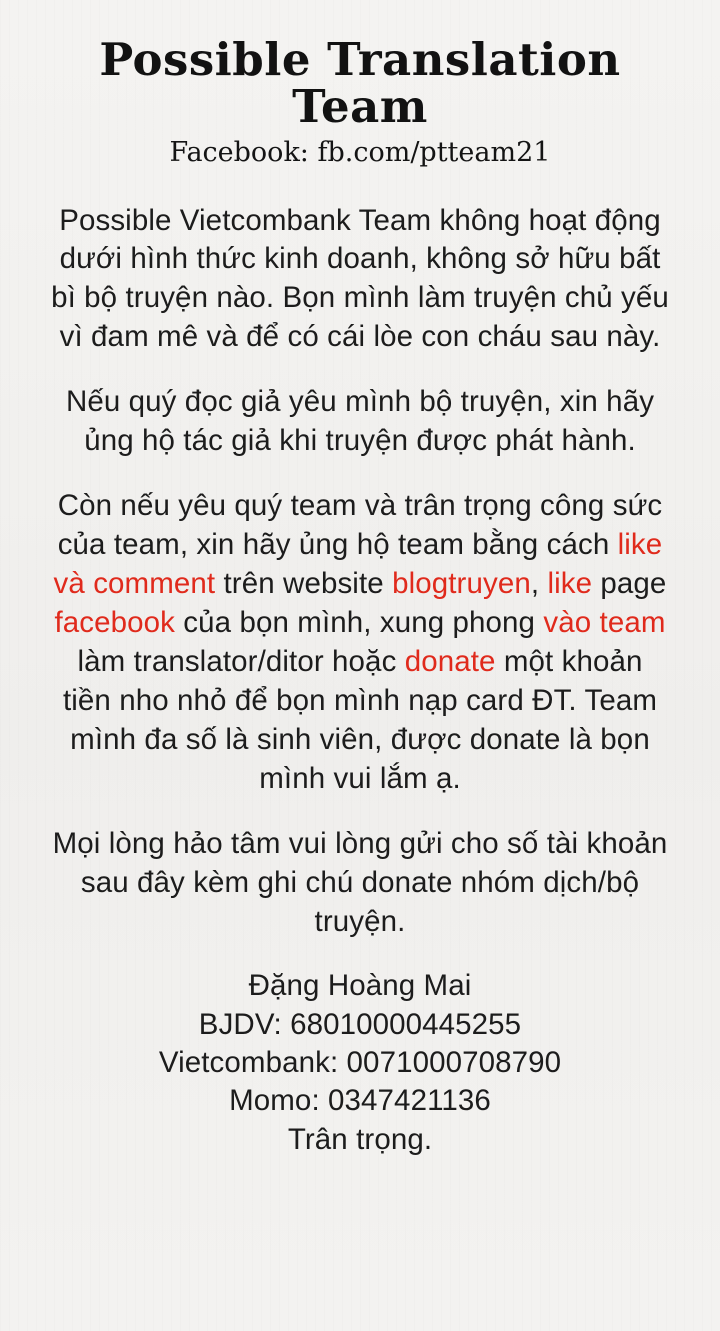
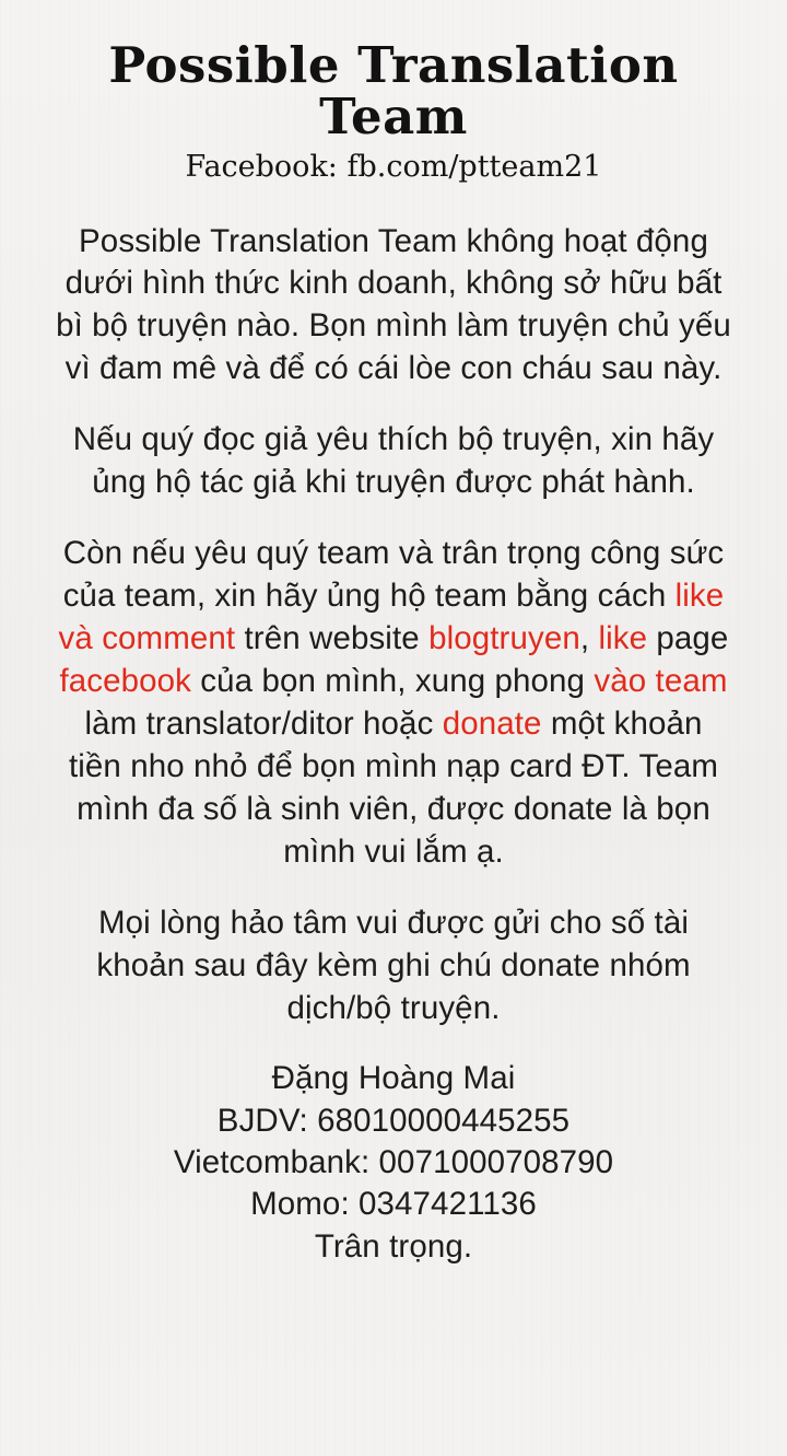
  Possible Translation Team
  Facebook: fb.com/ptteam21
- Possible Vietcombank Team không hoạt động dưới hình thức kinh doanh, không sở hữu bất bì bộ truyện nào. Bọn mình làm truyện chủ yếu vì đam mê và để có cái lòe con cháu sau này.
+ Possible Translation Team không hoạt động dưới hình thức kinh doanh, không sở hữu bất bì bộ truyện nào. Bọn mình làm truyện chủ yếu vì đam mê và để có cái lòe con cháu sau này.
- Nếu quý đọc giả yêu mình bộ truyện, xin hãy ủng hộ tác giả khi truyện được phát hành.
+ Nếu quý đọc giả yêu thích bộ truyện, xin hãy ủng hộ tác giả khi truyện được phát hành.
  Còn nếu yêu quý team và trân trọng công sức của team, xin hãy ủng hộ team bằng cách like và comment trên website blogtruyen, like page facebook của bọn mình, xung phong vào team làm translator/ditor hoặc donate một khoản tiền nho nhỏ để bọn mình nạp card ĐT. Team mình đa số là sinh viên, được donate là bọn mình vui lắm ạ.
- Mọi lòng hảo tâm vui lòng gửi cho số tài khoản sau đây kèm ghi chú donate nhóm dịch/bộ truyện.
+ Mọi lòng hảo tâm vui được gửi cho số tài khoản sau đây kèm ghi chú donate nhóm dịch/bộ truyện.
  Đặng Hoàng Mai
  BJDV: 68010000445255
  Vietcombank: 0071000708790
  Momo: 0347421136
  Trân trọng.
